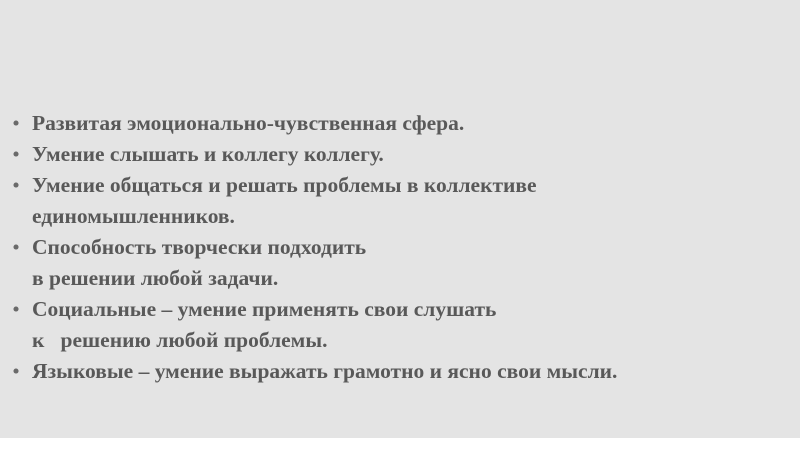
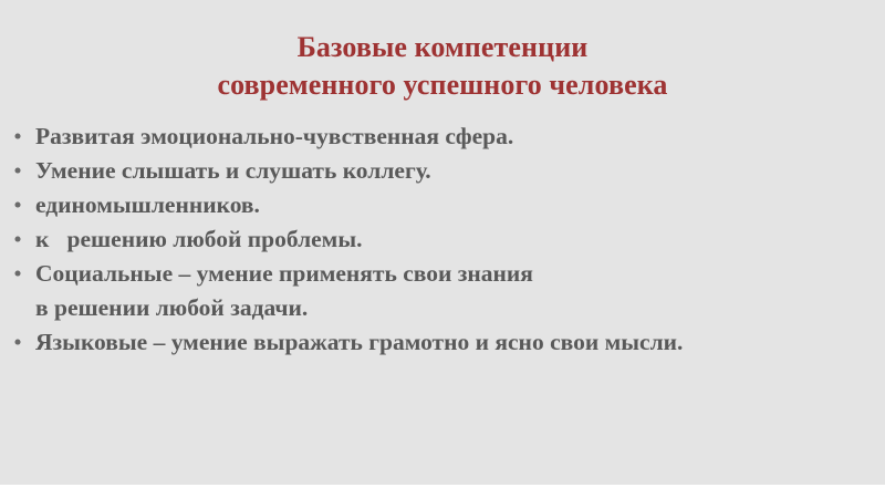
+ Базовые компетенции
+ современного успешного человека
  •
  Развитая эмоционально-чувственная сфера.
  •
- Умение слышать и коллегу коллегу.
+ Умение слышать и слушать коллегу.
  •
- Умение общаться и решать проблемы в коллективе
  единомышленников.
  •
- Способность творчески подходить
- в решении любой задачи.
+ к решению любой проблемы.
  •
- Социальные – умение применять свои слушать
+ Социальные – умение применять свои знания
- к решению любой проблемы.
+ в решении любой задачи.
  •
  Языковые – умение выражать грамотно и ясно свои мысли.
